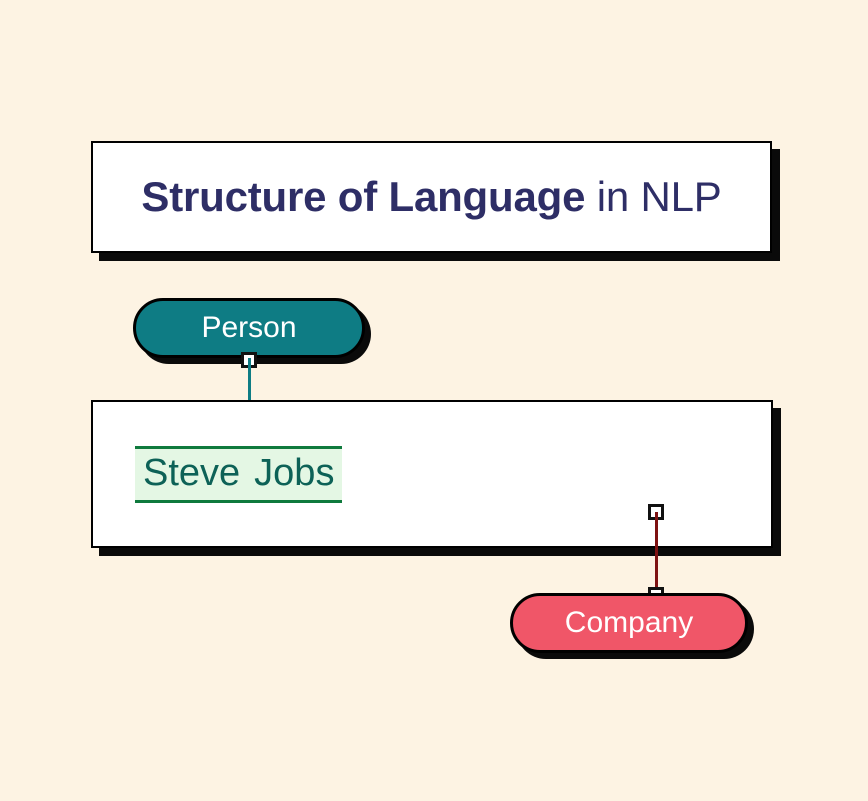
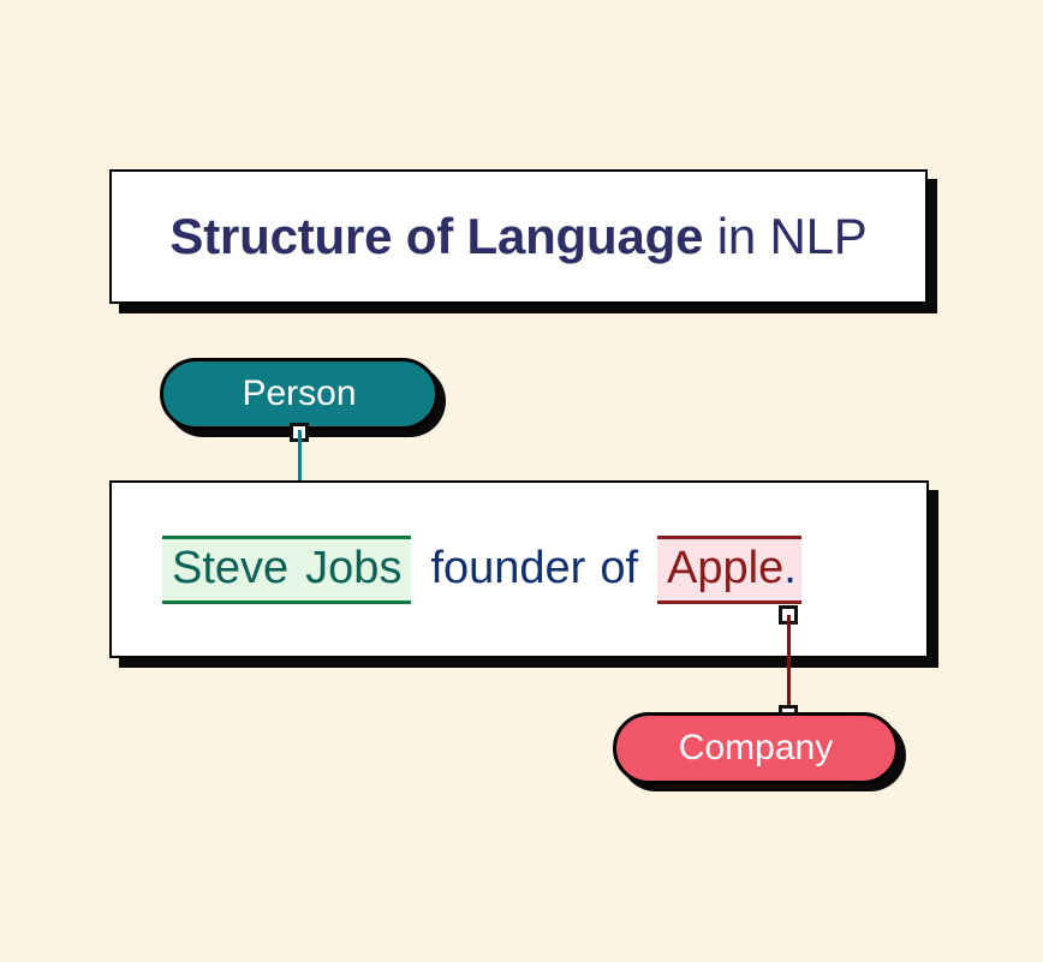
  Structure of Language in NLP
  Person
  Steve Jobs
+ founder of
+ Apple.
  Company
